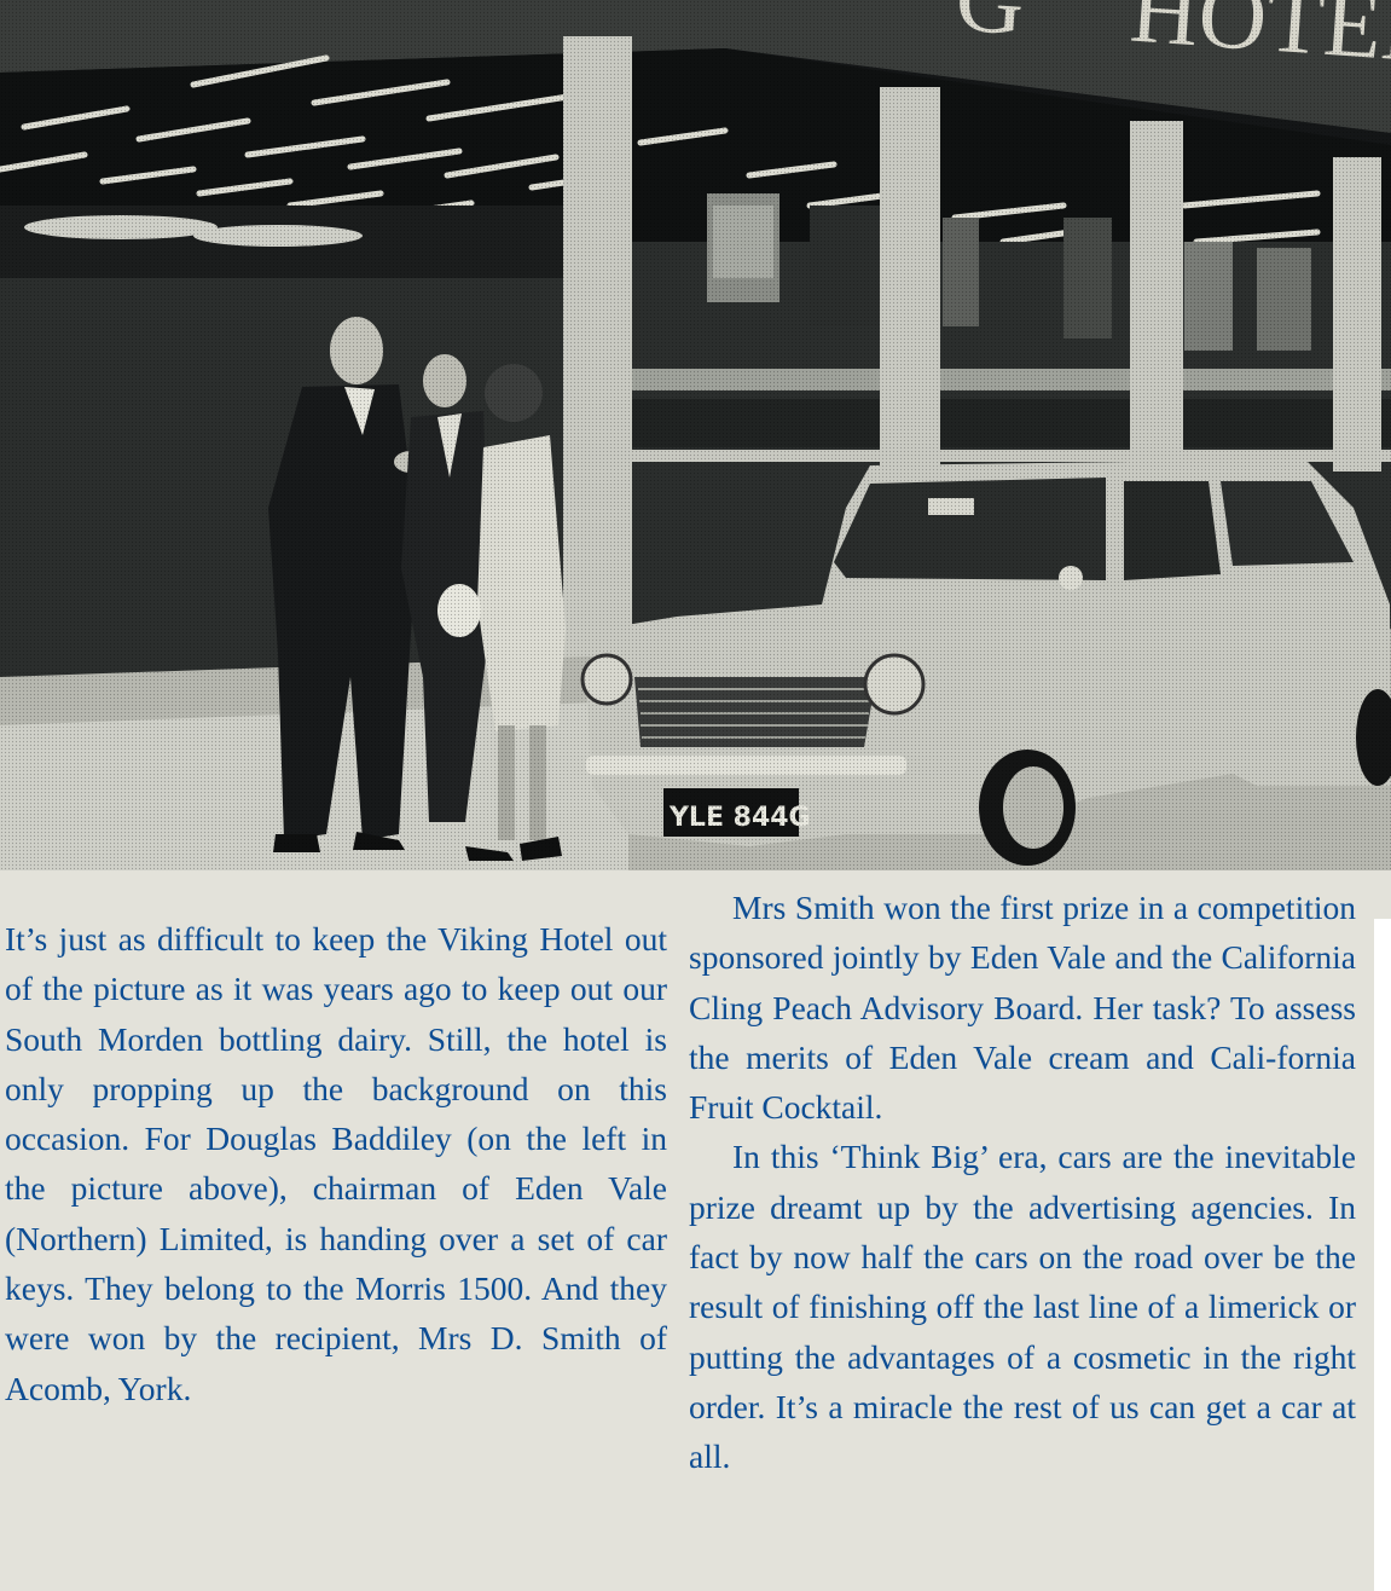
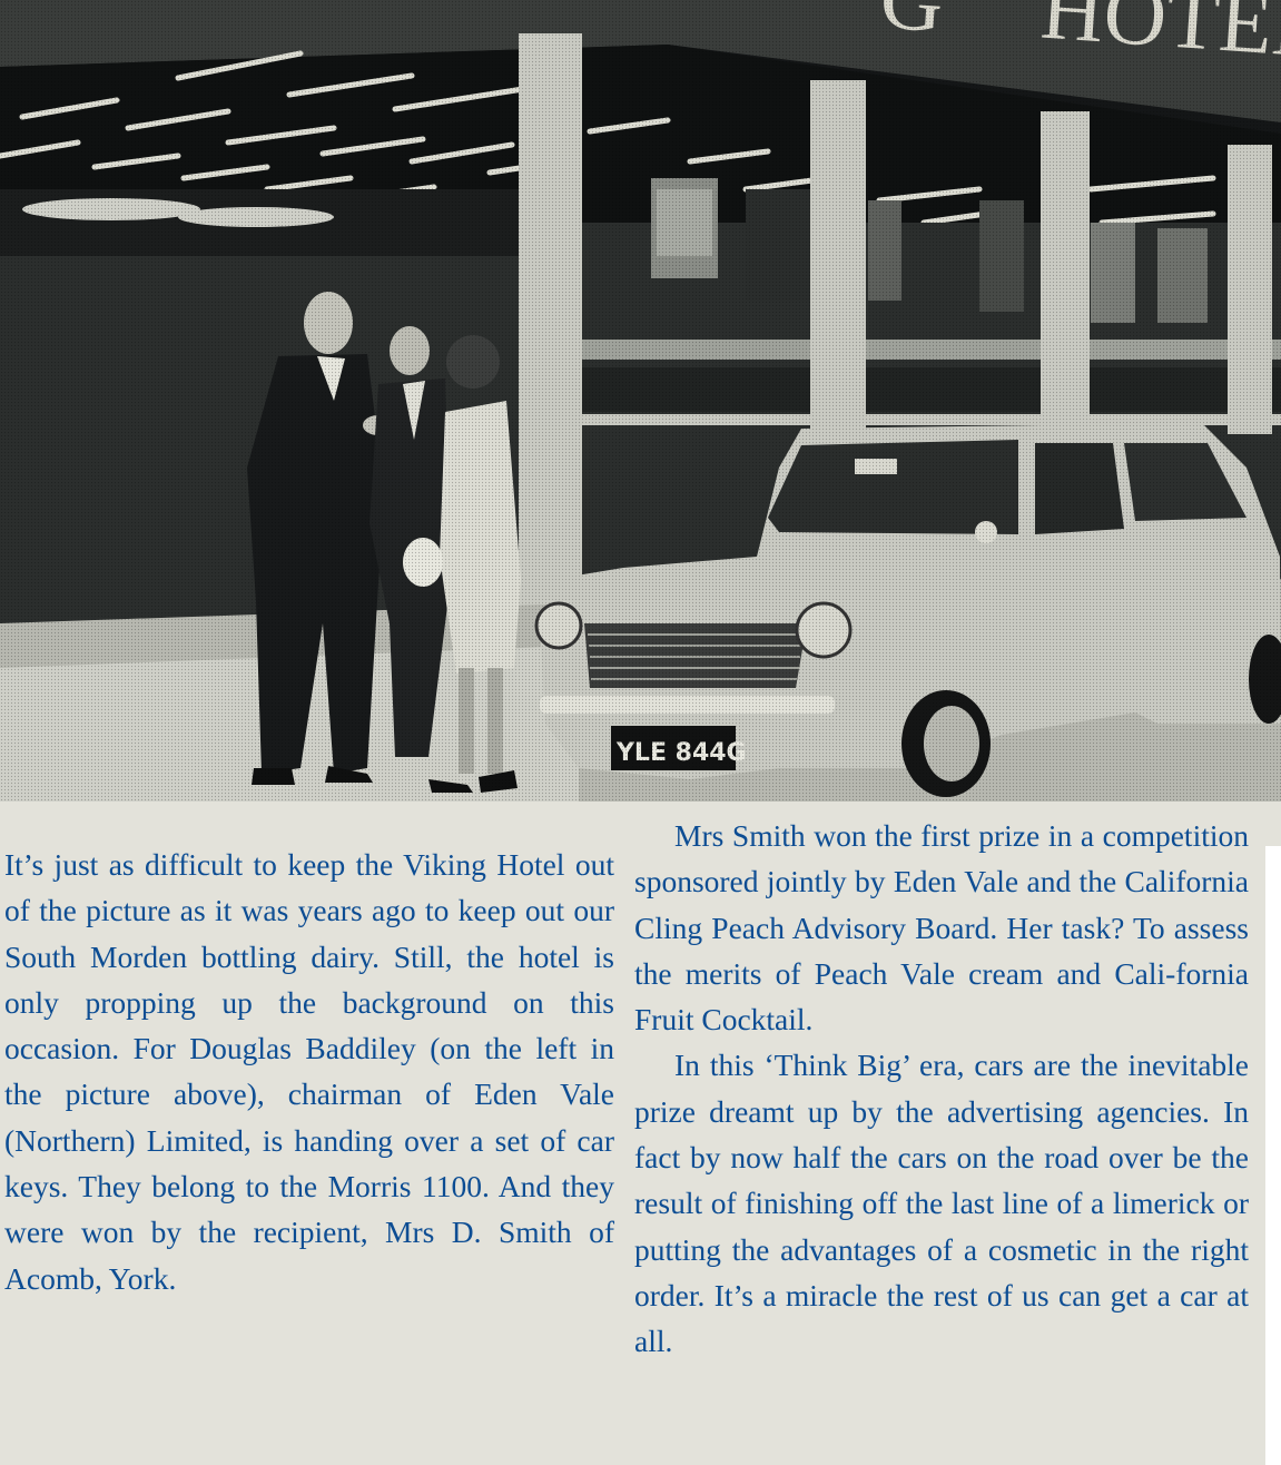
- It’s just as difficult to keep the Viking Hotel out of the picture as it was years ago to keep out our South Morden bottling dairy. Still, the hotel is only propping up the background on this occasion. For Douglas Baddiley (on the left in the picture above), chairman of Eden Vale (Northern) Limited, is handing over a set of car keys. They belong to the Morris 1500. And they were won by the recipient, Mrs D. Smith of Acomb, York.
+ It’s just as difficult to keep the Viking Hotel out of the picture as it was years ago to keep out our South Morden bottling dairy. Still, the hotel is only propping up the background on this occasion. For Douglas Baddiley (on the left in the picture above), chairman of Eden Vale (Northern) Limited, is handing over a set of car keys. They belong to the Morris 1100. And they were won by the recipient, Mrs D. Smith of Acomb, York.
- Mrs Smith won the first prize in a competition sponsored jointly by Eden Vale and the California Cling Peach Advisory Board. Her task? To assess the merits of Eden Vale cream and Cali-fornia Fruit Cocktail.
+ Mrs Smith won the first prize in a competition sponsored jointly by Eden Vale and the California Cling Peach Advisory Board. Her task? To assess the merits of Peach Vale cream and Cali-fornia Fruit Cocktail.
  In this ‘Think Big’ era, cars are the inevitable prize dreamt up by the advertising agencies. In fact by now half the cars on the road over be the result of finishing off the last line of a limerick or putting the advantages of a cosmetic in the right order. It’s a miracle the rest of us can get a car at all.
